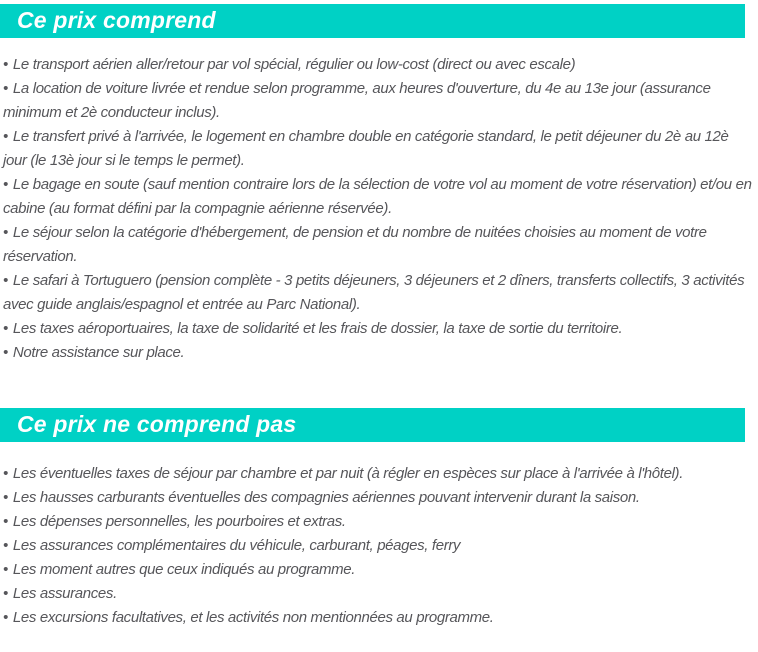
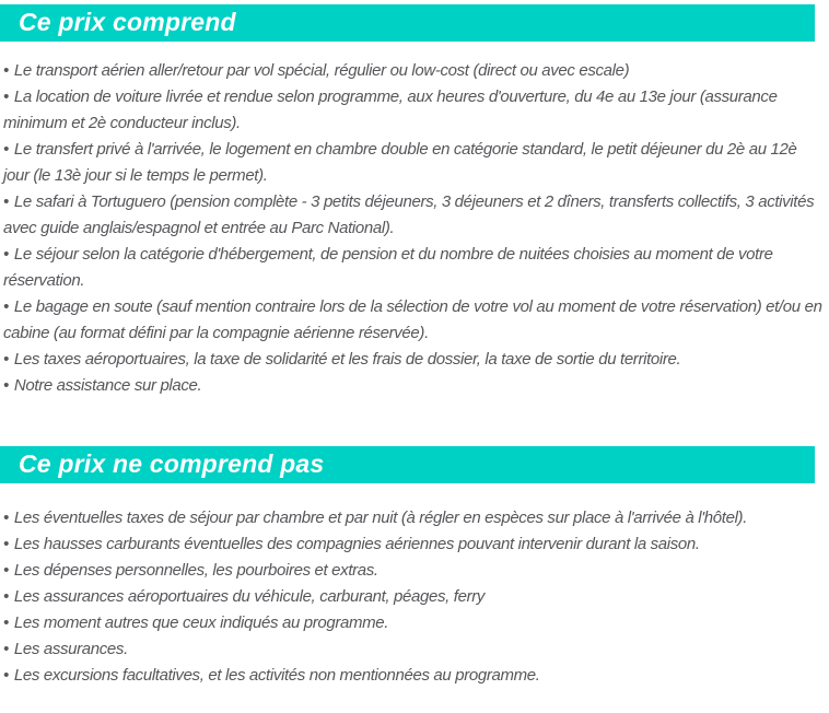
  Ce prix comprend
  • Le transport aérien aller/retour par vol spécial, régulier ou low-cost (direct ou avec escale)
  • La location de voiture livrée et rendue selon programme, aux heures d'ouverture, du 4e au 13e jour (assurance minimum et 2è conducteur inclus).
  • Le transfert privé à l'arrivée, le logement en chambre double en catégorie standard, le petit déjeuner du 2è au 12è jour (le 13è jour si le temps le permet).
- • Le bagage en soute (sauf mention contraire lors de la sélection de votre vol au moment de votre réservation) et/ou en cabine (au format défini par la compagnie aérienne réservée).
+ • Le safari à Tortuguero (pension complète - 3 petits déjeuners, 3 déjeuners et 2 dîners, transferts collectifs, 3 activités avec guide anglais/espagnol et entrée au Parc National).
  • Le séjour selon la catégorie d'hébergement, de pension et du nombre de nuitées choisies au moment de votre réservation.
- • Le safari à Tortuguero (pension complète - 3 petits déjeuners, 3 déjeuners et 2 dîners, transferts collectifs, 3 activités avec guide anglais/espagnol et entrée au Parc National).
+ • Le bagage en soute (sauf mention contraire lors de la sélection de votre vol au moment de votre réservation) et/ou en cabine (au format défini par la compagnie aérienne réservée).
  • Les taxes aéroportuaires, la taxe de solidarité et les frais de dossier, la taxe de sortie du territoire.
  • Notre assistance sur place.
  Ce prix ne comprend pas
  • Les éventuelles taxes de séjour par chambre et par nuit (à régler en espèces sur place à l'arrivée à l'hôtel).
  • Les hausses carburants éventuelles des compagnies aériennes pouvant intervenir durant la saison.
  • Les dépenses personnelles, les pourboires et extras.
- • Les assurances complémentaires du véhicule, carburant, péages, ferry
+ • Les assurances aéroportuaires du véhicule, carburant, péages, ferry
  • Les moment autres que ceux indiqués au programme.
  • Les assurances.
  • Les excursions facultatives, et les activités non mentionnées au programme.
